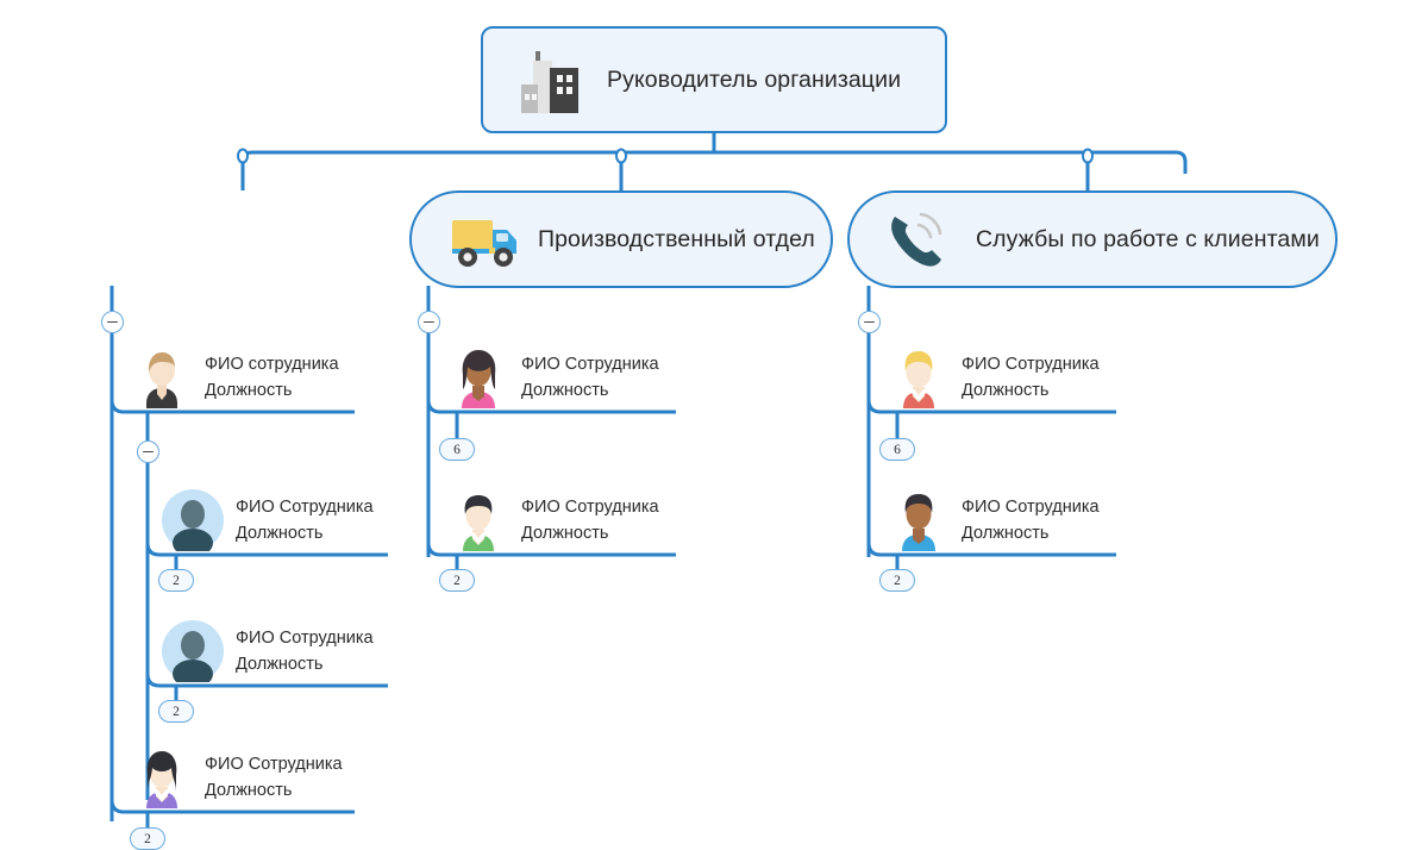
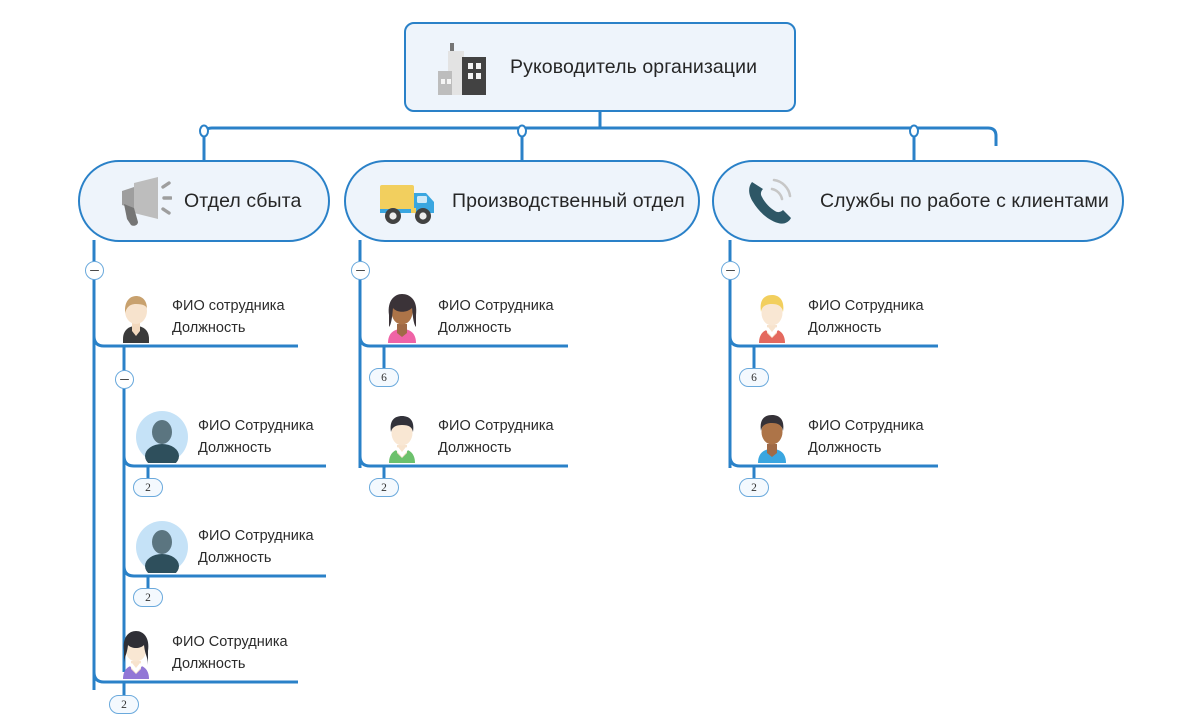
  Руководитель организации
+ Отдел сбыта
  Производственный отдел
  Службы по работе с клиентами
  ФИО сотрудника
  Должность
  ФИО Сотрудника
  Должность
  ФИО Сотрудника
  Должность
  ФИО Сотрудника
  Должность
  ФИО Сотрудника
  Должность
  ФИО Сотрудника
  Должность
  ФИО Сотрудника
  Должность
  ФИО Сотрудника
  Должность
  2
  2
  2
  6
  2
  6
  2
